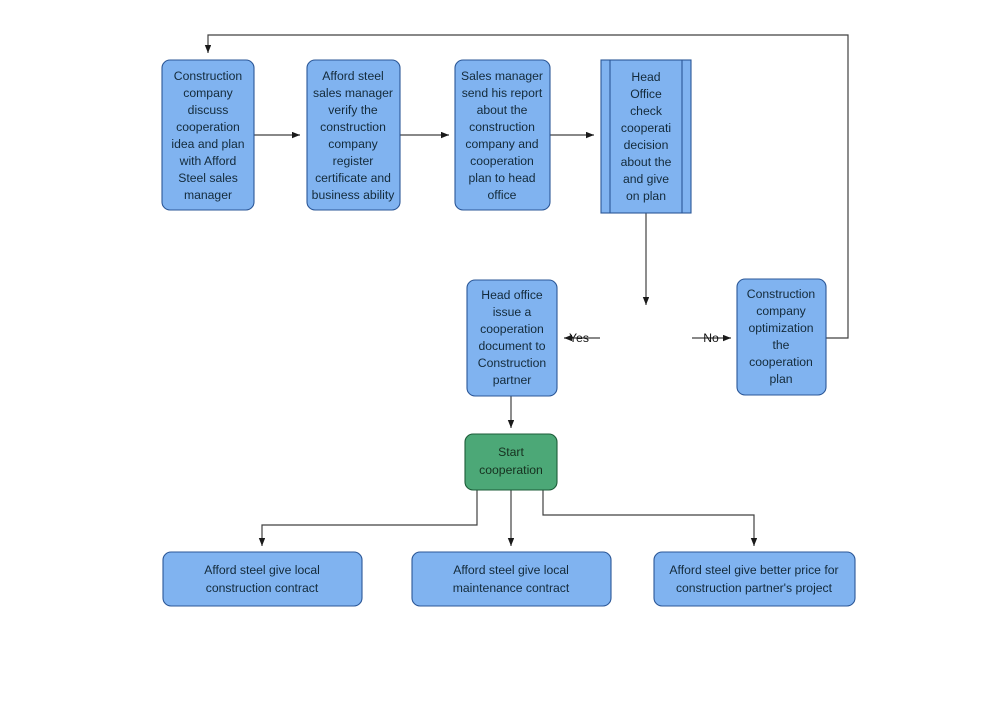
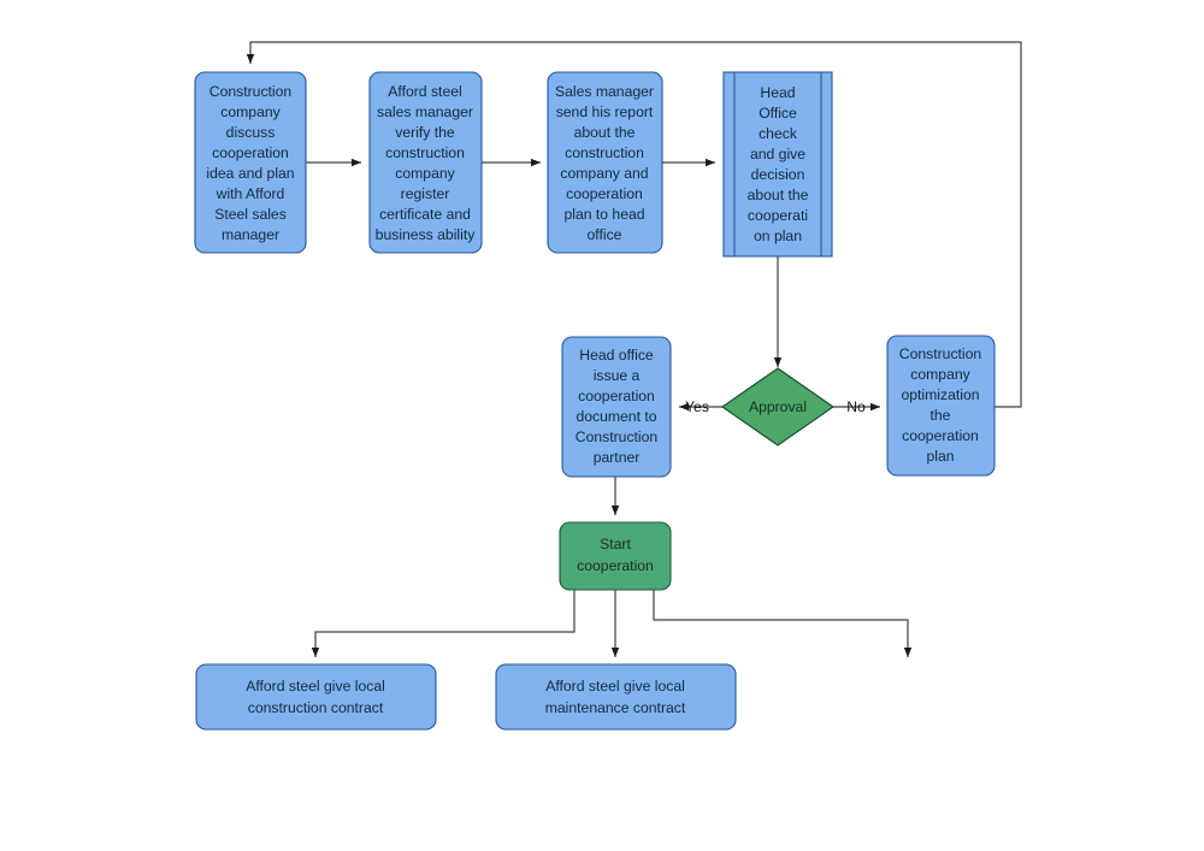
  Construction
  company
  discuss
  cooperation
  idea and plan
  with Afford
  Steel sales
  manager
  Afford steel
  sales manager
  verify the
  construction
  company
  register
  certificate and
  business ability
  Sales manager
  send his report
  about the
  construction
  company and
  cooperation
  plan to head
  office
  Head
  Office
  check
- cooperati
+ and give
  decision
  about the
- and give
+ cooperati
  on plan
  Head office
  issue a
  cooperation
  document to
  Construction
  partner
+ Approval
  Yes
  No
  Construction
  company
  optimization
  the
  cooperation
  plan
  Start
  cooperation
  Afford steel give local
  construction contract
  Afford steel give local
  maintenance contract
- Afford steel give better price for
- construction partner's project
